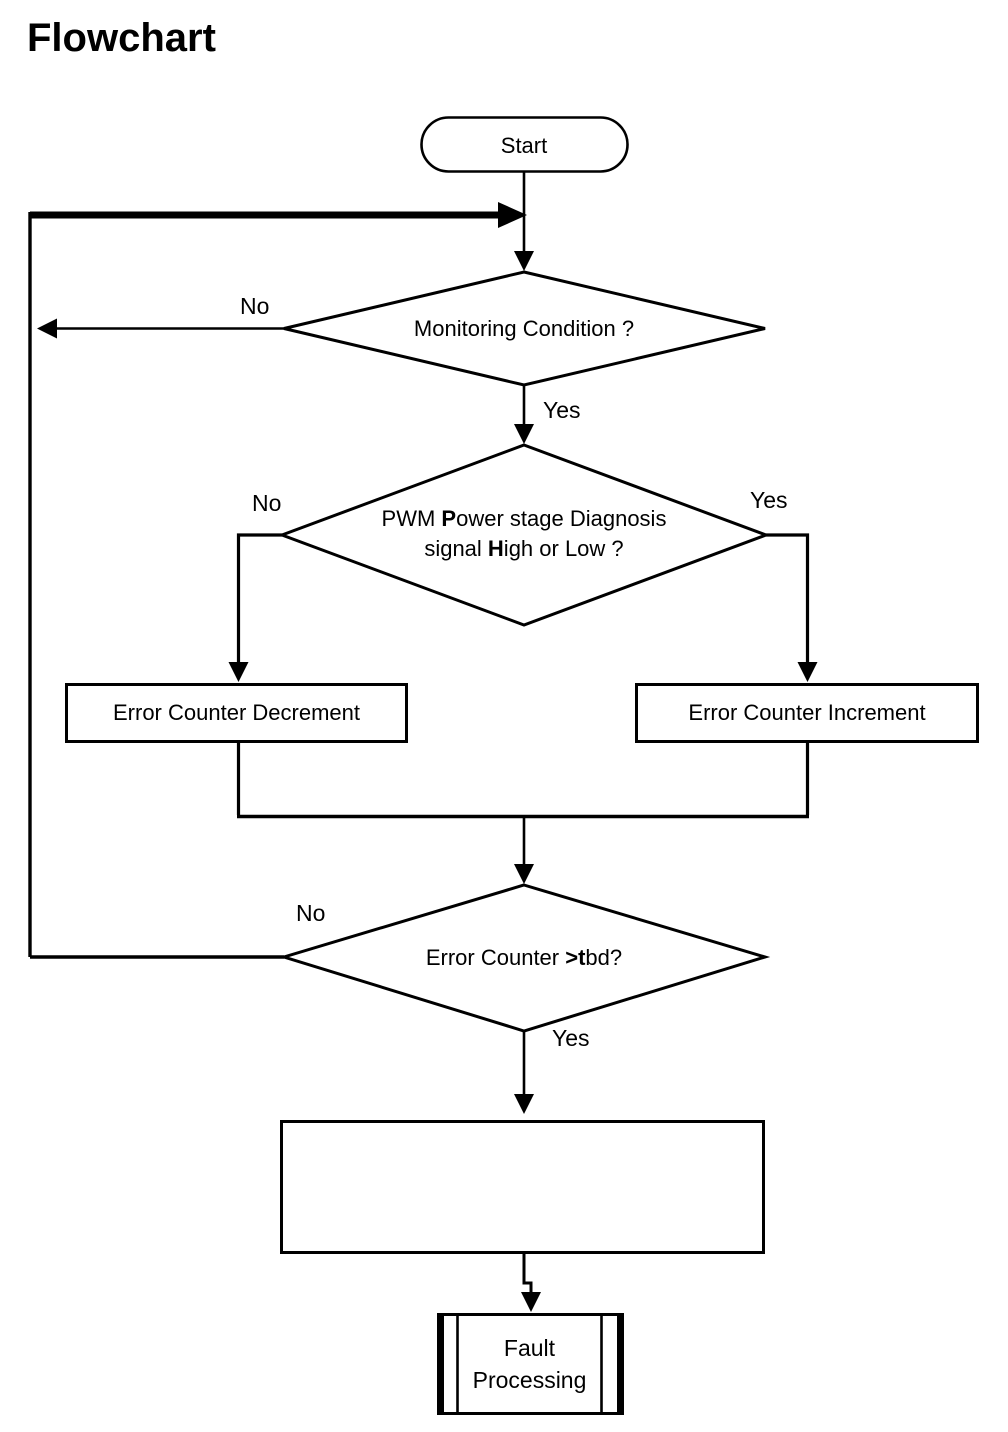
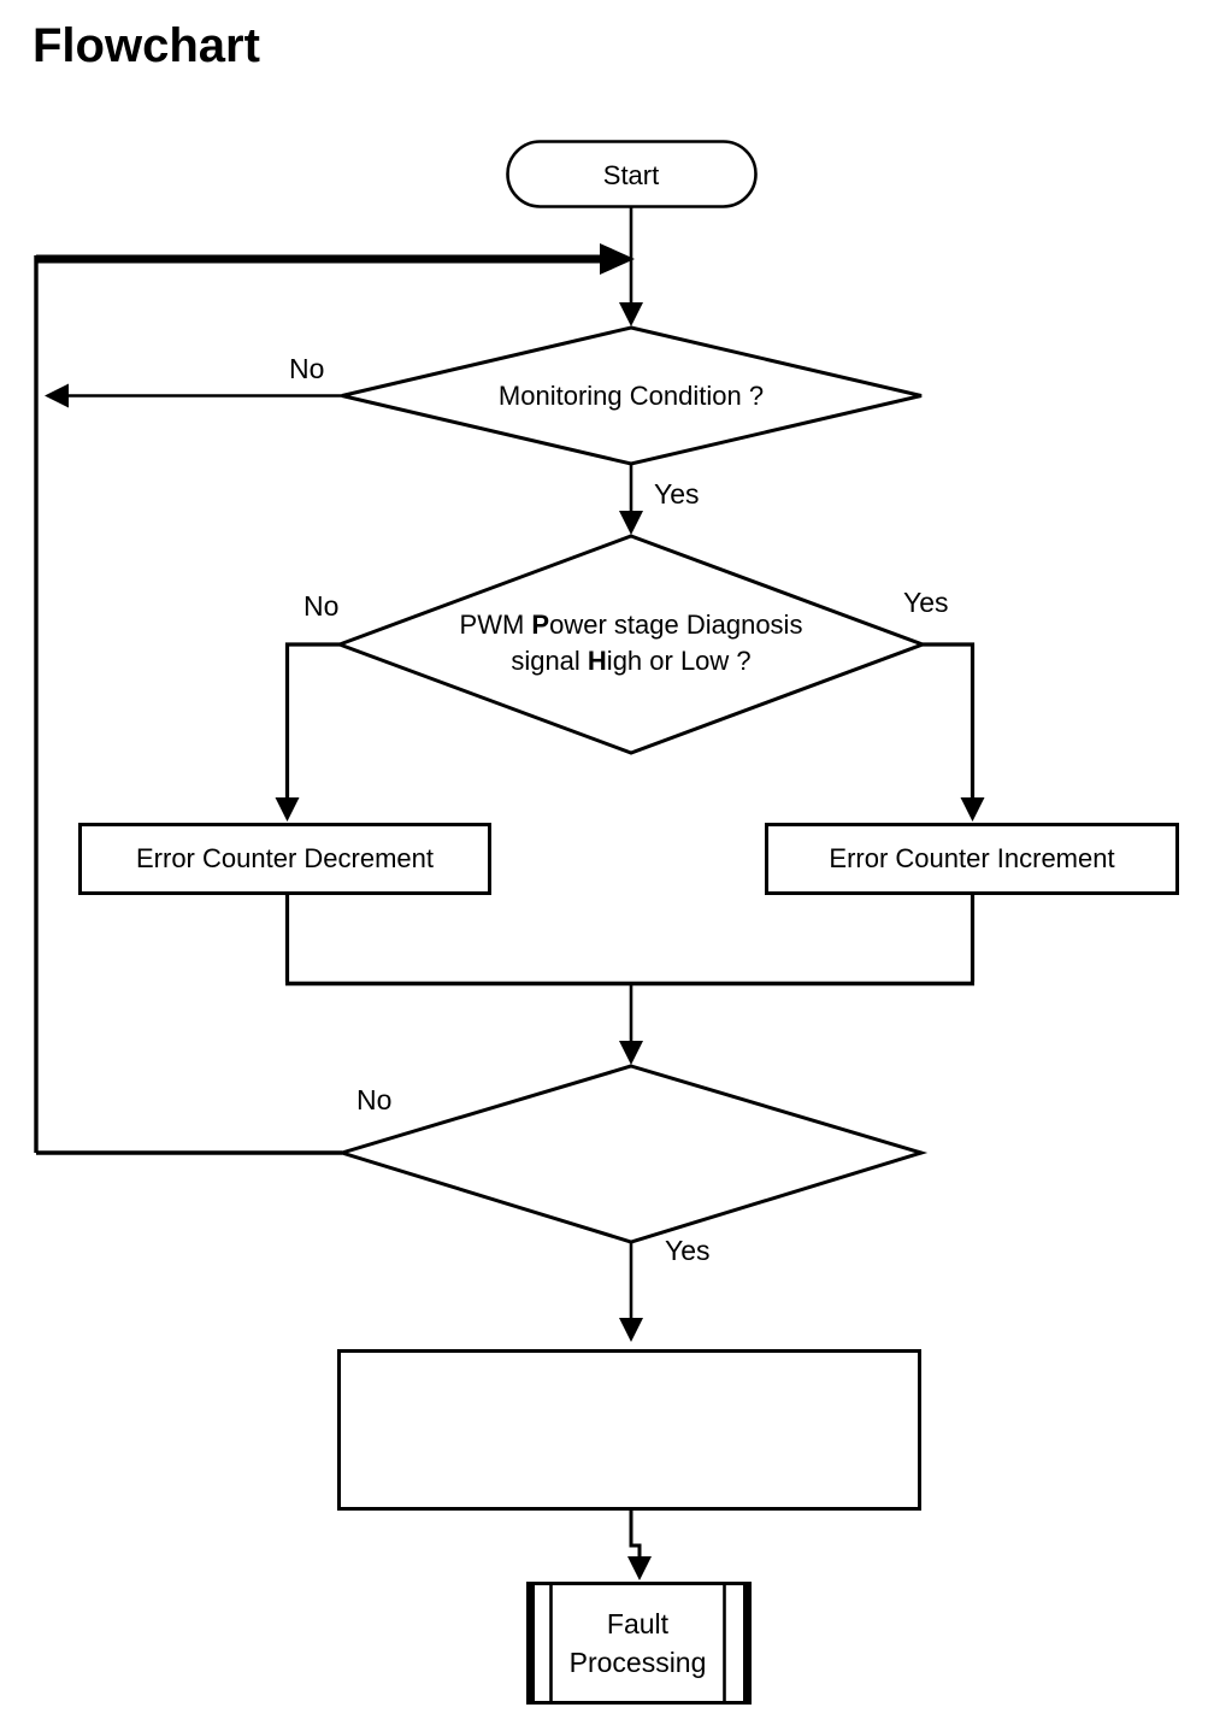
  Flowchart
  Start
  Monitoring Condition ?
  No
  Yes
  PWM Power stage Diagnosis
  signal High or Low ?
  No
  Yes
  Error Counter Decrement
  Error Counter Increment
- Error Counter >tbd?
  No
  Yes
  Fault
  Processing
